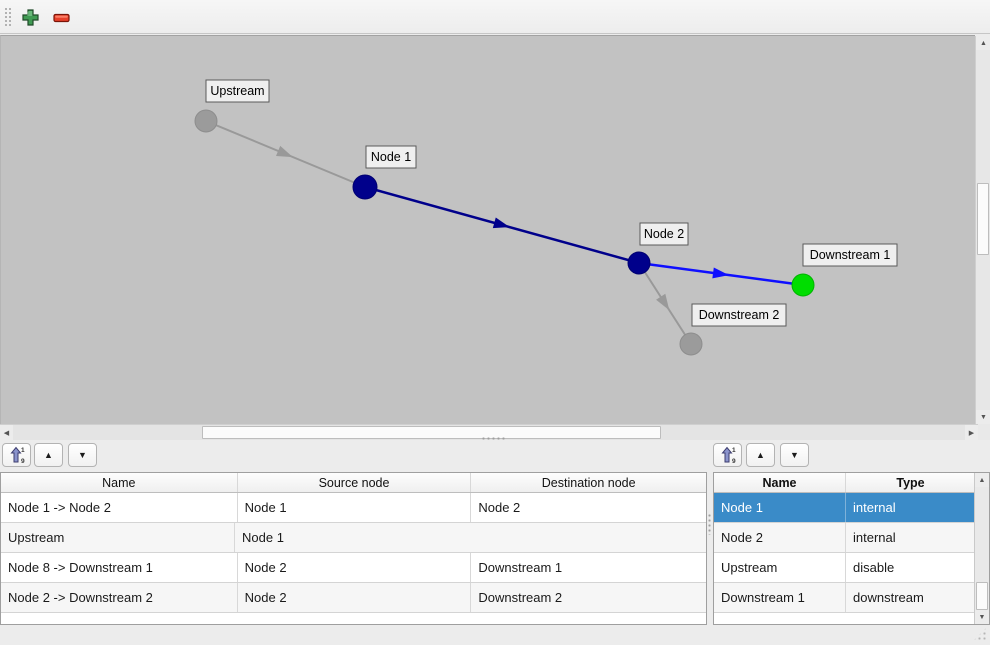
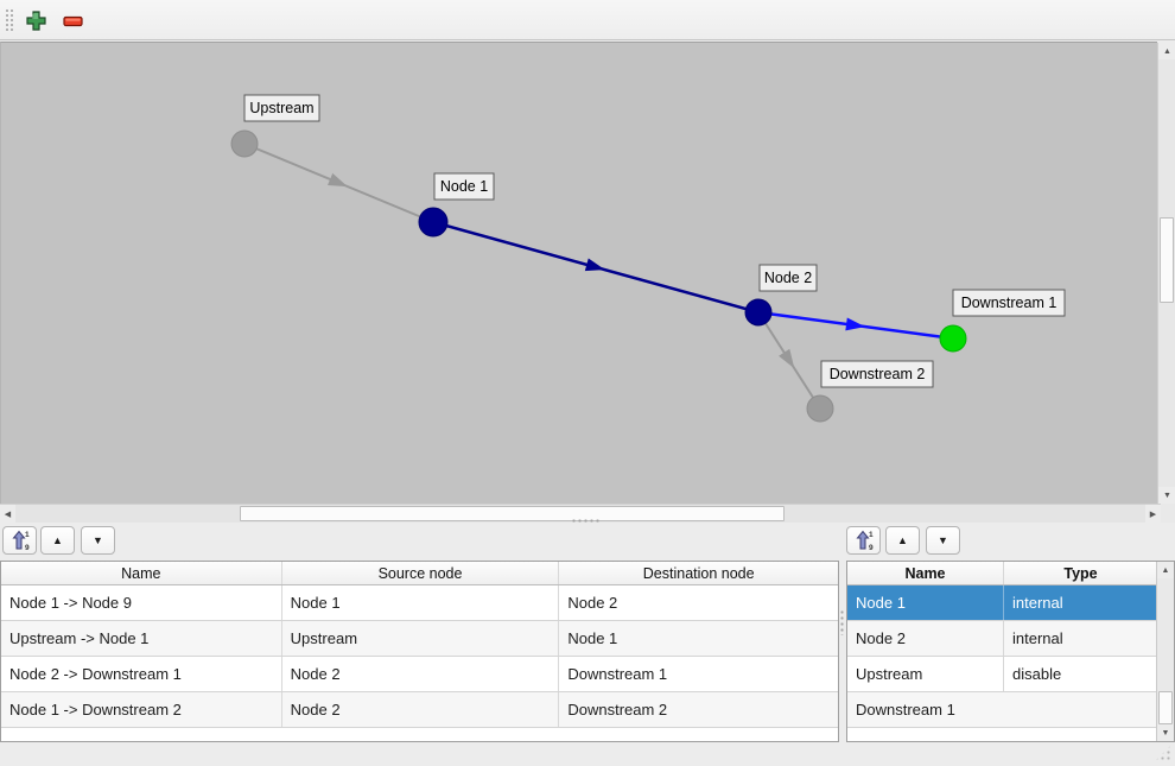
  Upstream
  Node 1
  Node 2
  Downstream 1
  Downstream 2
  ▲
  ▼
  ▲
  ▼
  Name
  Source node
  Destination node
- Node 1 -> Node 2
+ Node 1 -> Node 9
  Node 1
  Node 2
+ Upstream -> Node 1
  Upstream
  Node 1
- Node 8 -> Downstream 1
+ Node 2 -> Downstream 1
  Node 2
  Downstream 1
- Node 2 -> Downstream 2
+ Node 1 -> Downstream 2
  Node 2
  Downstream 2
  Name
  Type
  Node 1
  internal
  Node 2
  internal
  Upstream
  disable
  Downstream 1
- downstream
